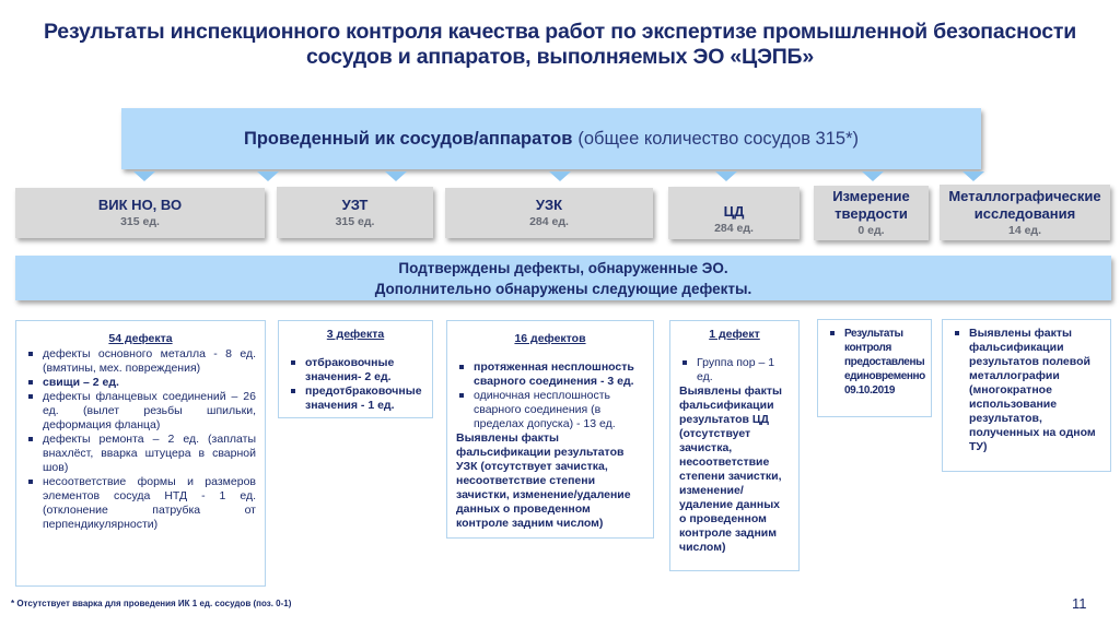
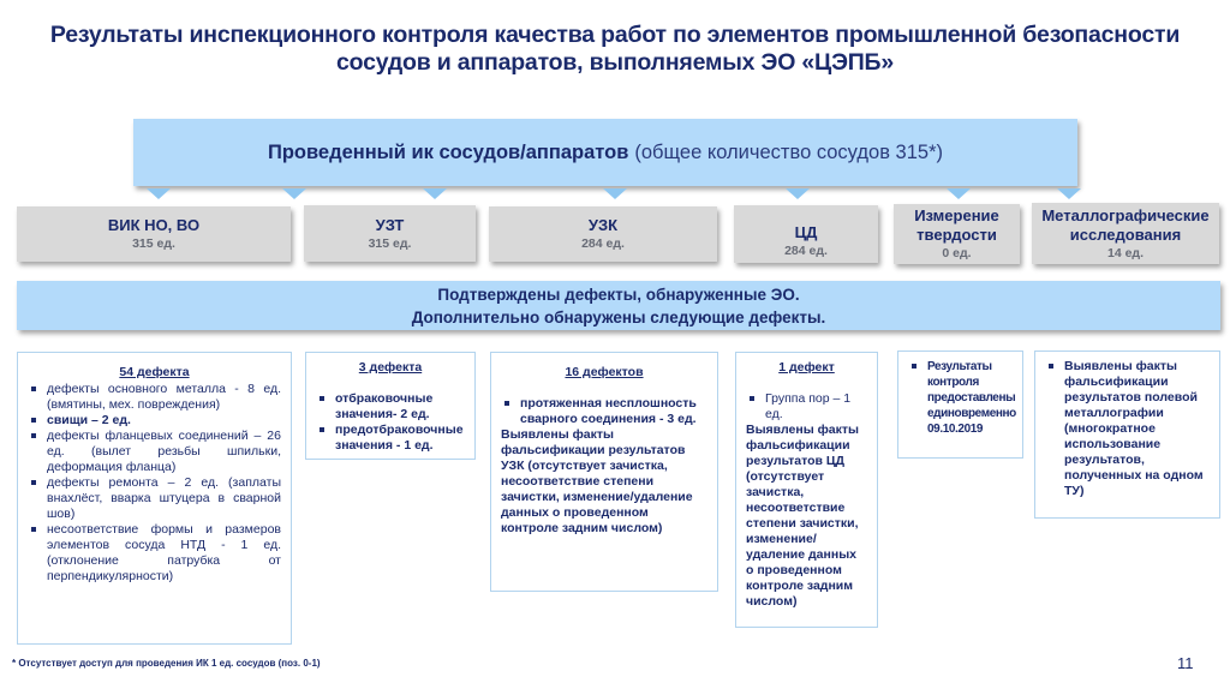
- Результаты инспекционного контроля качества работ по экспертизе промышленной безопасности сосудов и аппаратов, выполняемых ЭО «ЦЭПБ»
+ Результаты инспекционного контроля качества работ по элементов промышленной безопасности сосудов и аппаратов, выполняемых ЭО «ЦЭПБ»
  Проведенный ик сосудов/аппаратов
  (общее количество сосудов 315*)
  ВИК НО, ВО
  315 ед.
  УЗТ
  315 ед.
  УЗК
  284 ед.
  ЦД
  284 ед.
  Измерение твердости
  0 ед.
  Металлографические исследования
  14 ед.
  Подтверждены дефекты, обнаруженные ЭО.
  Дополнительно обнаружены следующие дефекты.
  54 дефекта
  дефекты основного металла - 8 ед. (вмятины, мех. повреждения)
  свищи – 2 ед.
  дефекты фланцевых соединений – 26 ед. (вылет резьбы шпильки, деформация фланца)
  дефекты ремонта – 2 ед. (заплаты внахлёст, вварка штуцера в сварной шов)
  несоответствие формы и размеров элементов сосуда НТД - 1 ед. (отклонение патрубка от перпендикулярности)
  3 дефекта
  отбраковочные значения- 2 ед.
  предотбраковочные значения - 1 ед.
  16 дефектов
  протяженная несплошность сварного соединения - 3 ед.
- одиночная несплошность сварного соединения (в пределах допуска) - 13 ед.
  Выявлены факты фальсификации результатов УЗК (отсутствует зачистка, несоответствие степени зачистки, изменение/удаление данных о проведенном контроле задним числом)
  1 дефект
  Группа пор – 1 ед.
  Выявлены факты фальсификации результатов ЦД (отсутствует зачистка, несоответствие степени зачистки, изменение/удаление данных о проведенном контроле задним числом)
  Результаты контроля предоставлены единовременно 09.10.2019
  Выявлены факты фальсификации результатов полевой металлографии (многократное использование результатов, полученных на одном ТУ)
- * Отсутствует вварка для проведения ИК 1 ед. сосудов (поз. 0-1)
+ * Отсутствует доступ для проведения ИК 1 ед. сосудов (поз. 0-1)
  11
